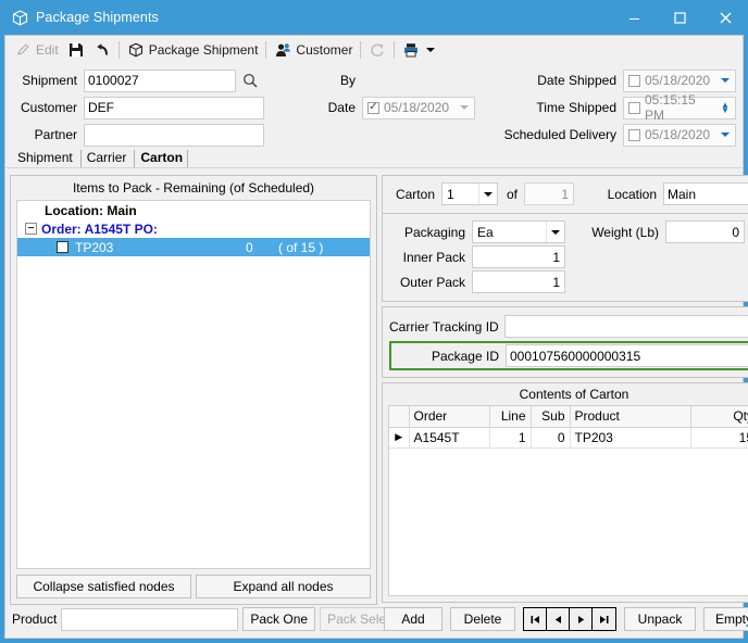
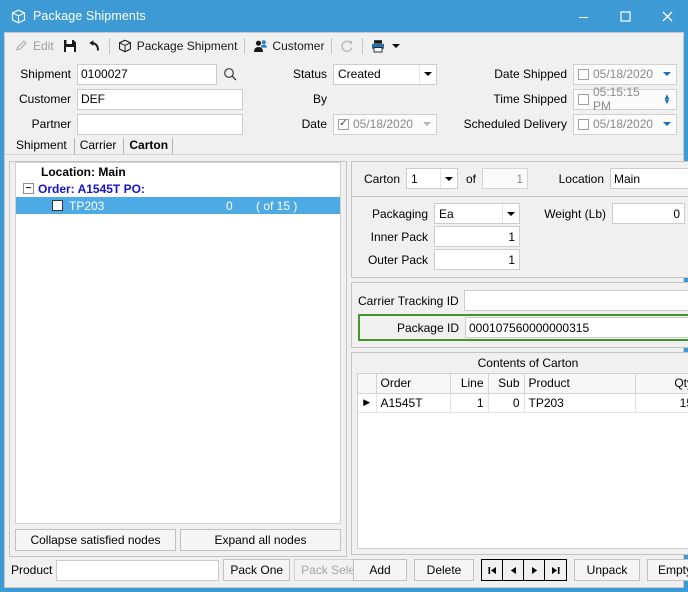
  Package Shipments
  Edit
  Package Shipment
  Customer
  Shipment
  0100027
  Customer
  DEF
  Partner
+ Status
+ Created
  By
  Date
  05/18/2020
  Date Shipped
  05/18/2020
  Time Shipped
  05:15:15 PM
  ▲
  ▼
  Scheduled Delivery
  05/18/2020
  Shipment
  Carrier
  Carton
- Items to Pack - Remaining (of Scheduled)
  Location: Main
  −
  Order: A1545T PO:
  TP203
  0
  ( of 15 )
  Collapse satisfied nodes
  Expand all nodes
  Product
  Pack One
  Carton
  1
  of
  1
  Location
  Main
  Packaging
  Ea
  Weight (Lb)
  0
  Inner Pack
  1
  Outer Pack
  1
  Carrier Tracking ID
  Package ID
  000107560000000315
  Contents of Carton
  	Order	Line	Sub	Product	Qt
  ▶	A1545T	1	0	TP203	1
  Add
  Delete
  Unpack
  Empt
